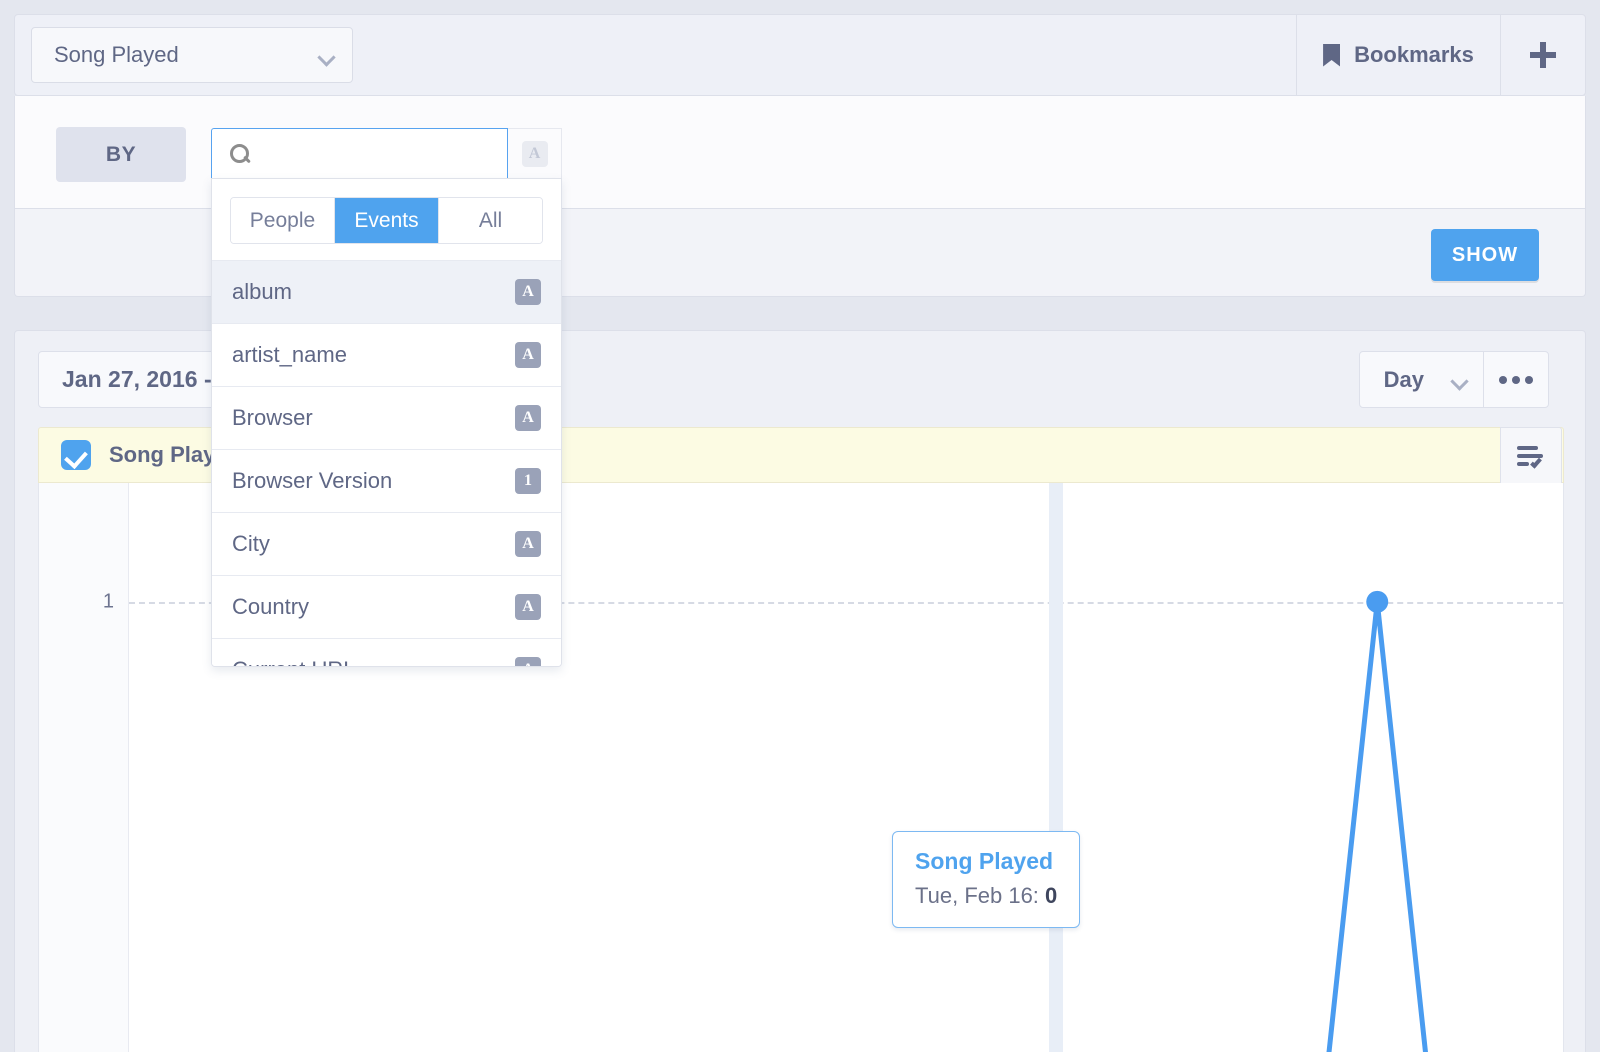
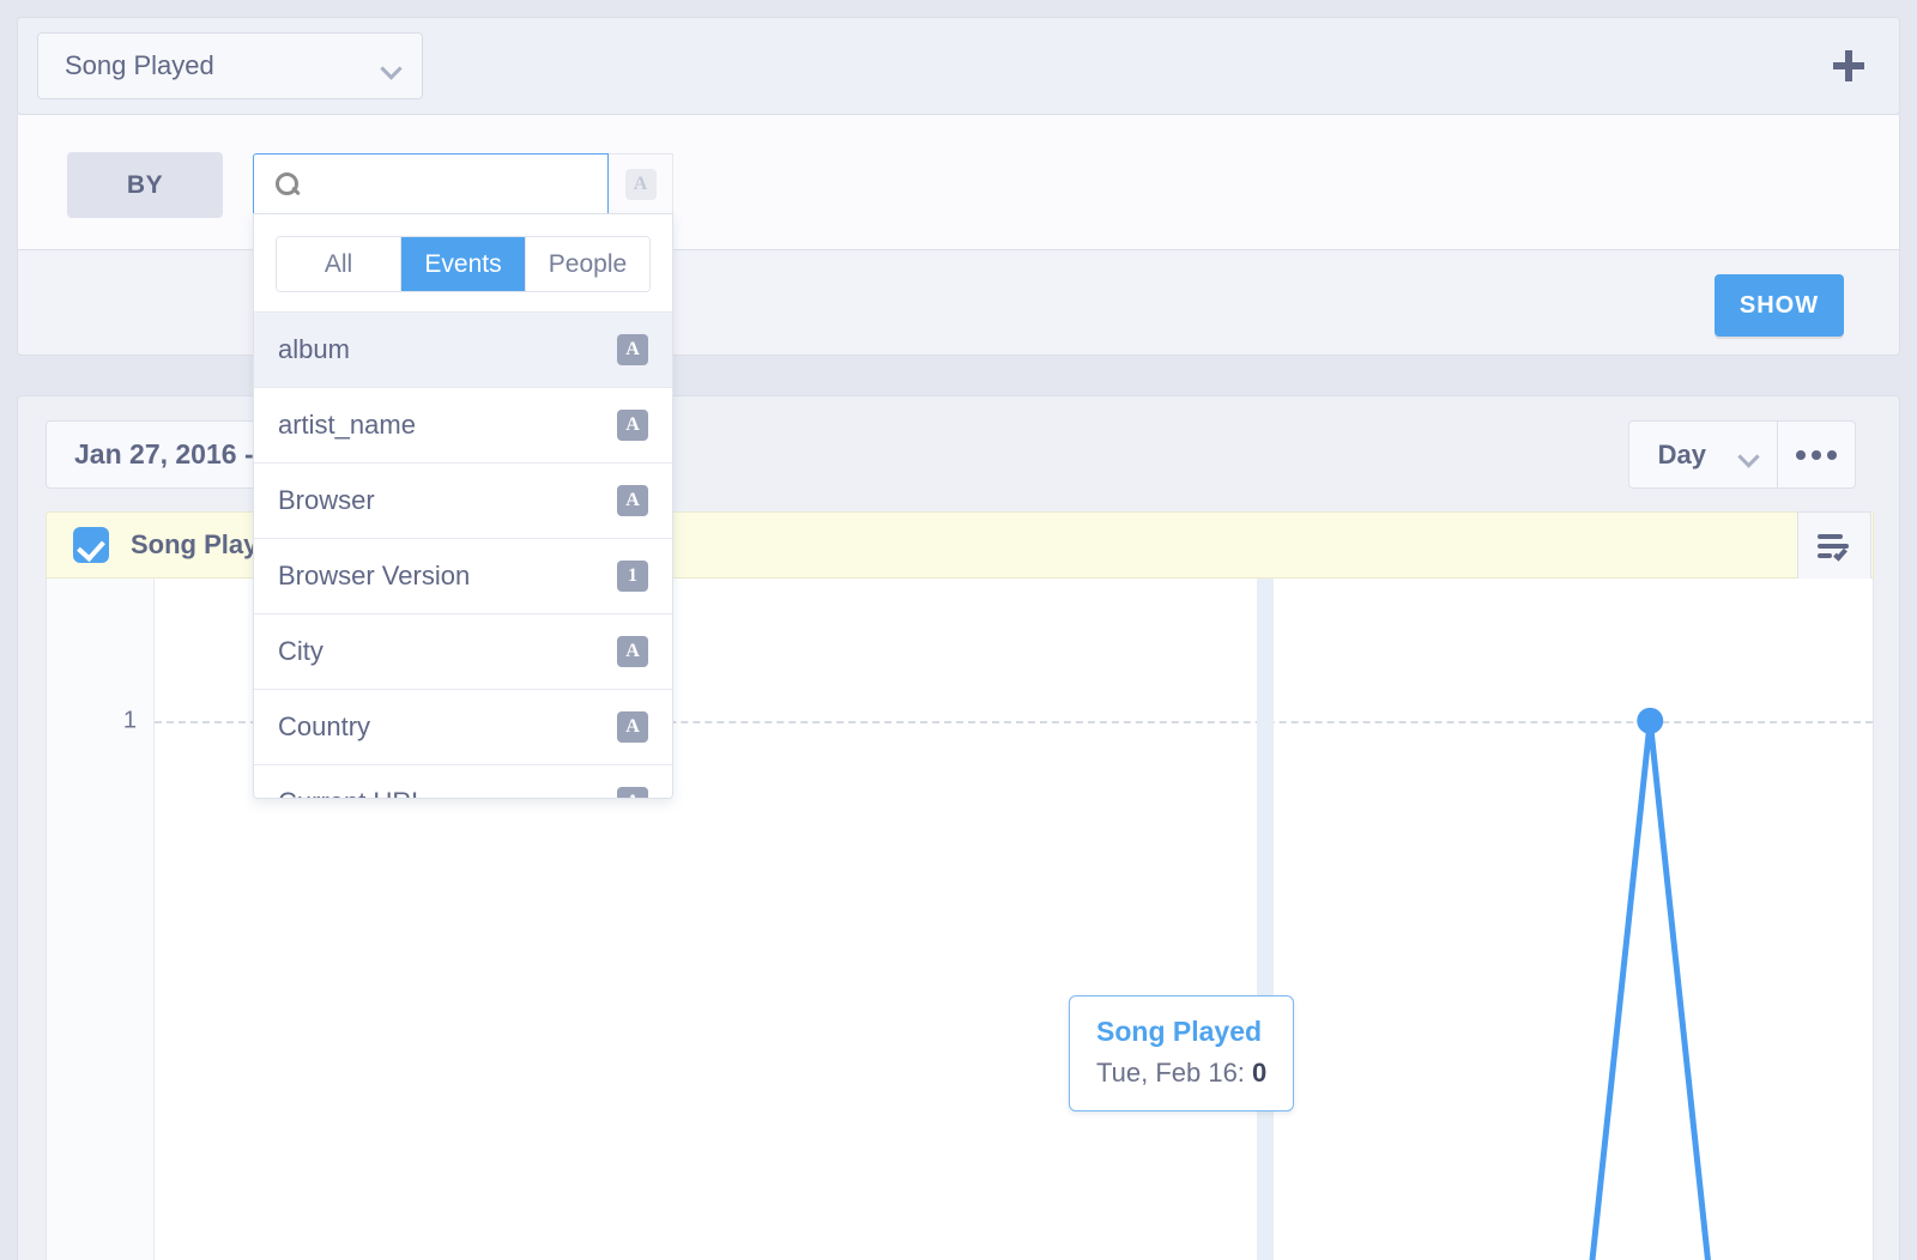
  Song Played
- Bookmarks
  BY
  A
  SHOW
  Day
  Song Play
  1
  Song Played
  Tue, Feb 16: 0
- People
+ All
  Events
- All
+ People
  album
  A
  artist_name
  A
  Browser
  A
  Browser Version
  1
  City
  A
  Country
  A
